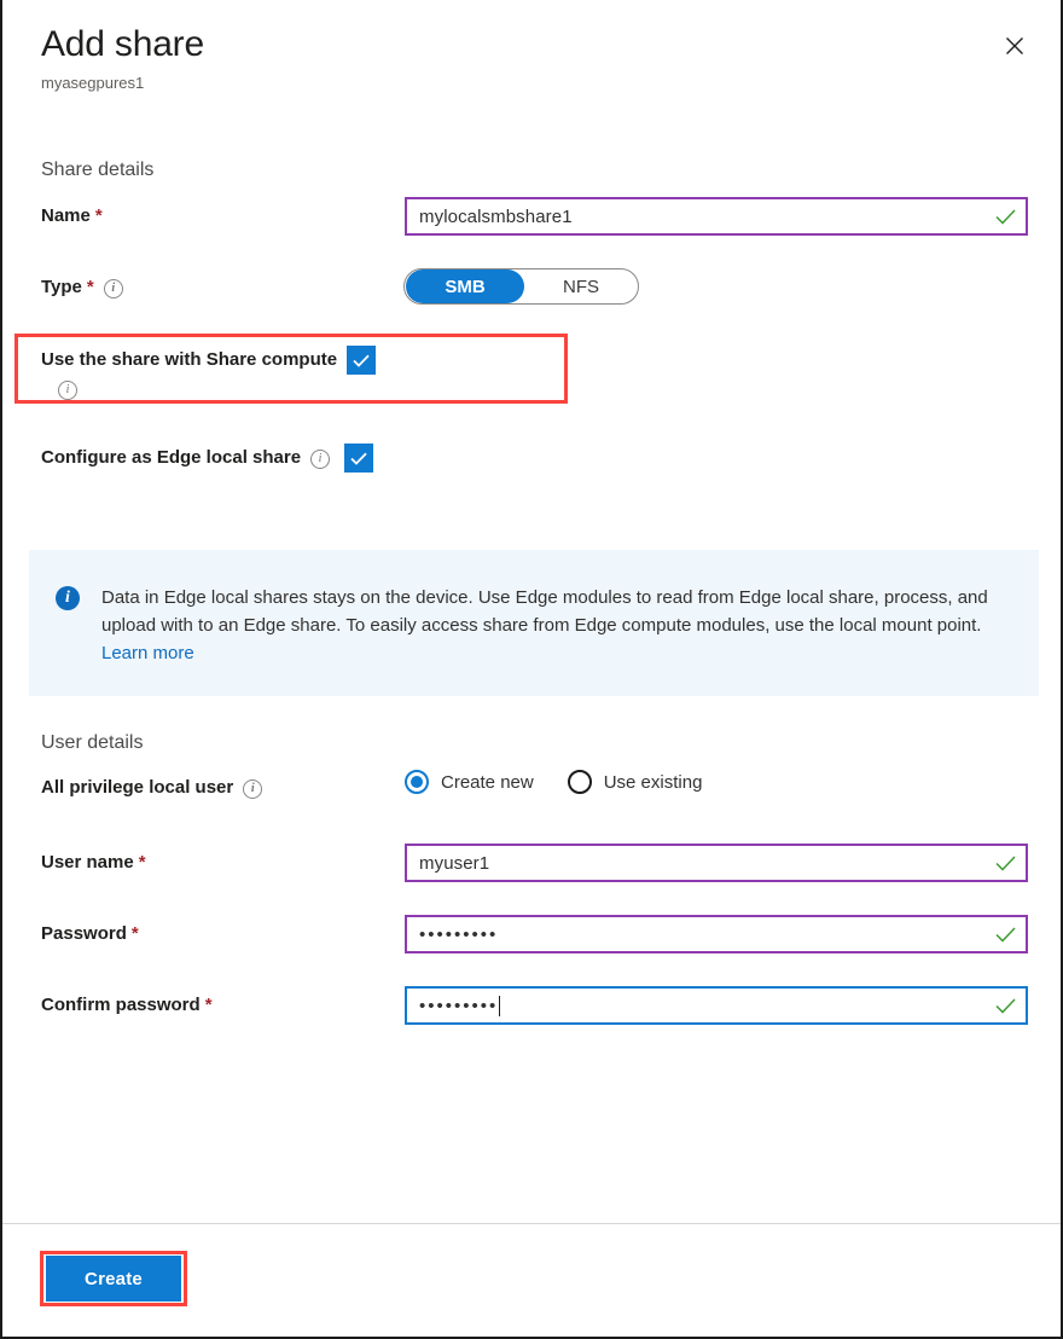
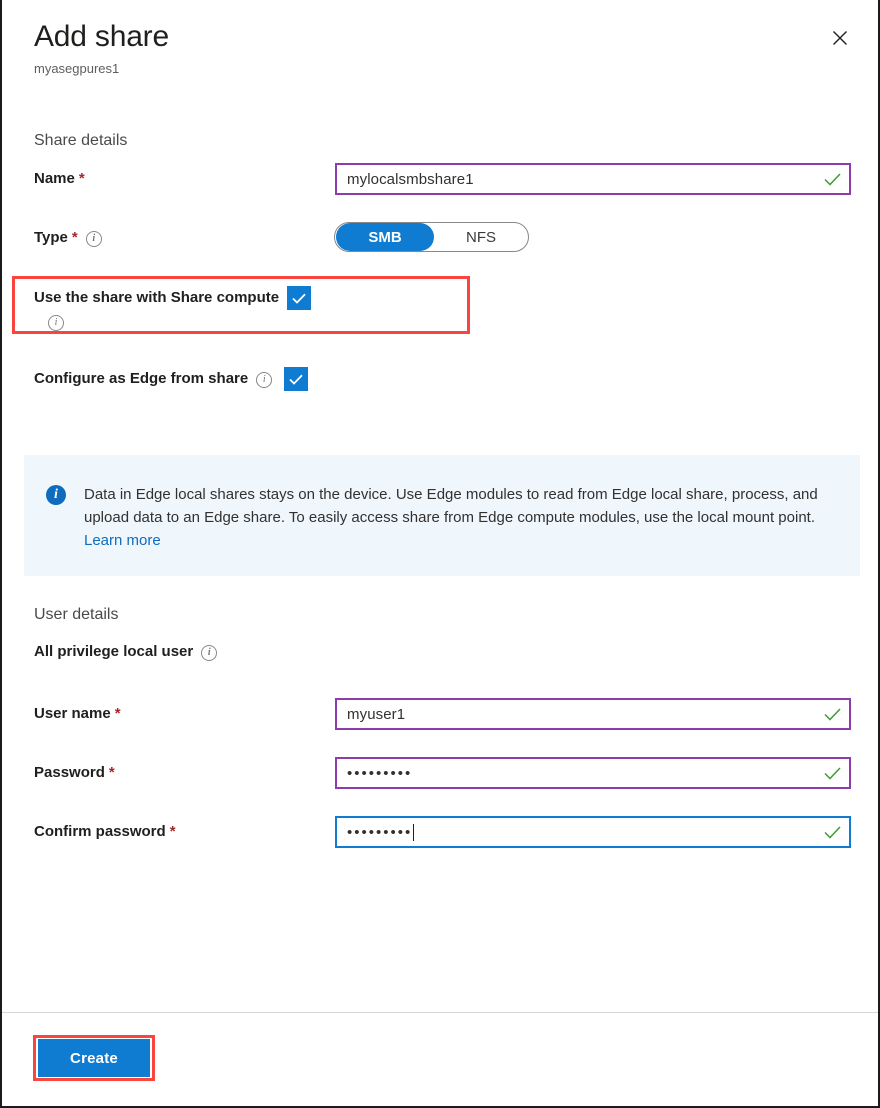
  Add share
  myasegpures1
  Share details
  Name
  *
  mylocalsmbshare1
  Type
  *
  i
  SMB
  NFS
  Use the share with Share compute
  i
- Configure as Edge local share
+ Configure as Edge from share
  i
  i
- Data in Edge local shares stays on the device. Use Edge modules to read from Edge local share, process, and upload with to an Edge share. To easily access share from Edge compute modules, use the local mount point. Learn more
+ Data in Edge local shares stays on the device. Use Edge modules to read from Edge local share, process, and upload data to an Edge share. To easily access share from Edge compute modules, use the local mount point. Learn more
  User details
  All privilege local user
  i
- Create new
- Use existing
  User name
  *
  myuser1
  Password
  *
  •••••••••
  Confirm password
  *
  •••••••••
  Create
